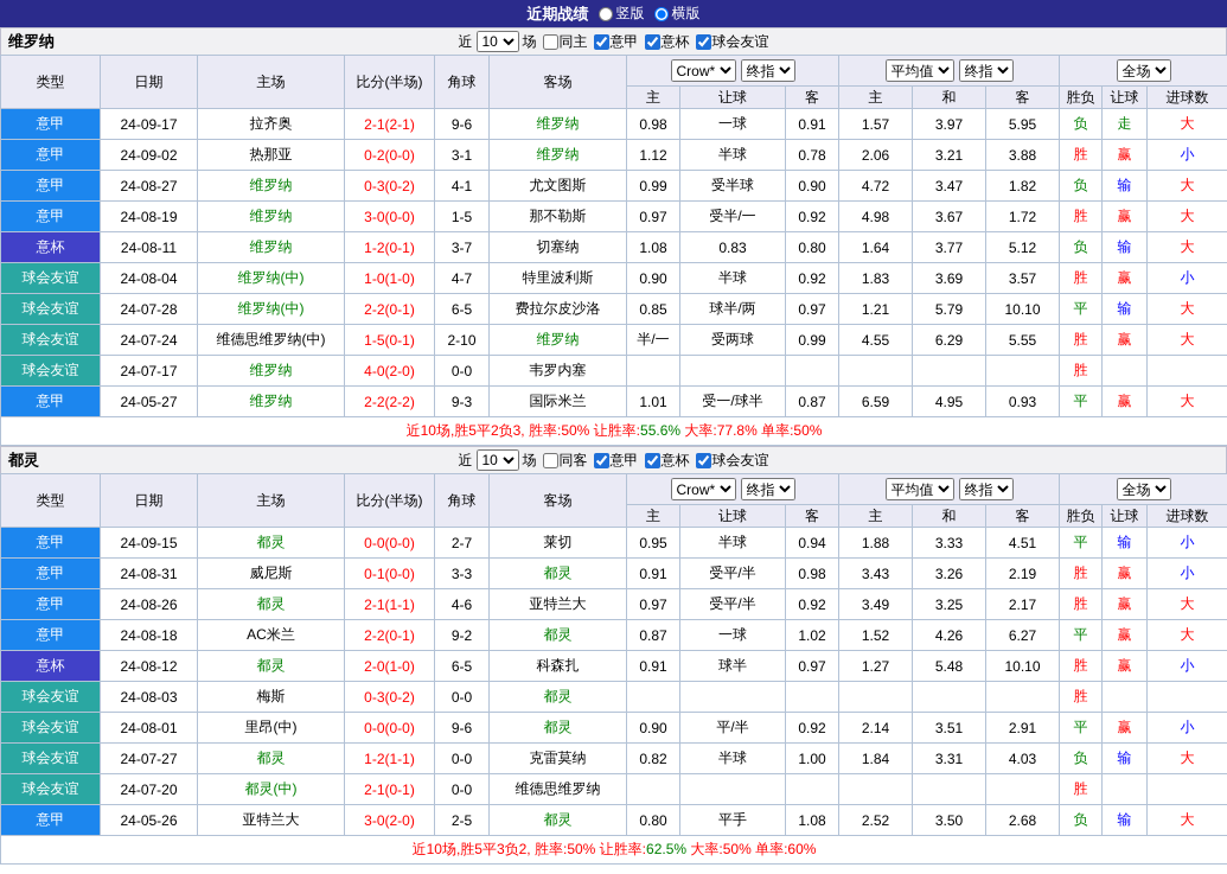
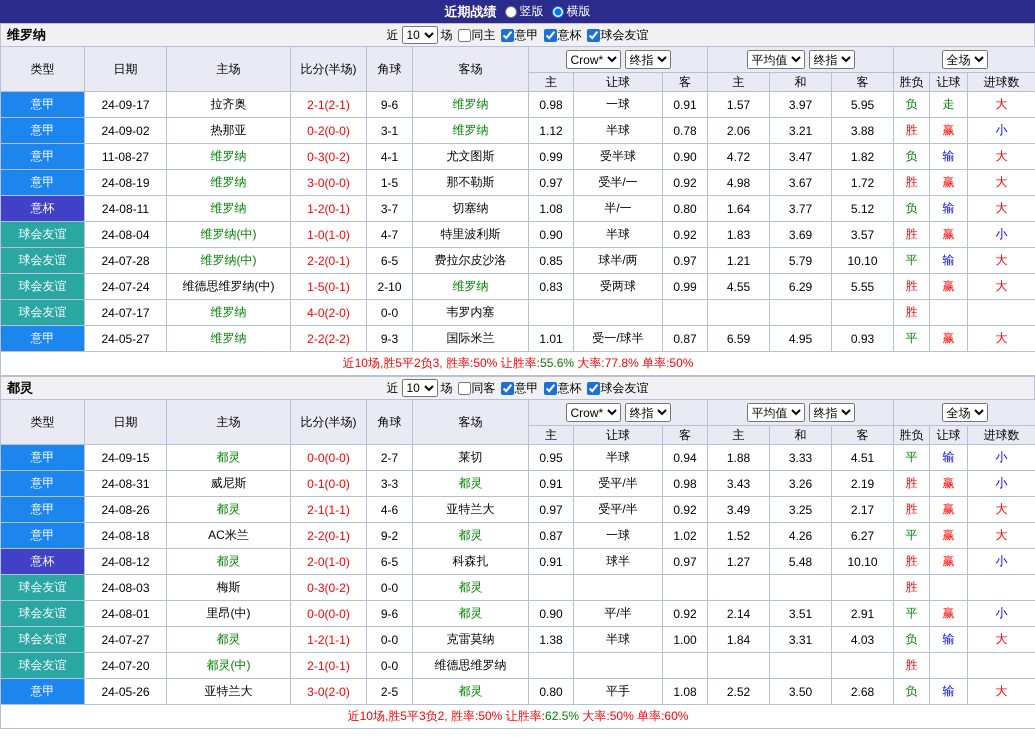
  近期战绩
  竖版
  横版
  维罗纳
  近
  10
  场
  同主
  意甲
  意杯
  球会友谊
  类型	日期	主场	比分(半场)	角球	客场	Crow* 终指	平均值 终指	全场
  主	让球	客	主	和	客	胜负	让球	进球数
  意甲	24-09-17	拉齐奥	2-1(2-1)	9-6	维罗纳	0.98	一球	0.91	1.57	3.97	5.95	负	走	大
  意甲	24-09-02	热那亚	0-2(0-0)	3-1	维罗纳	1.12	半球	0.78	2.06	3.21	3.88	胜	赢	小
- 意甲	24-08-27	维罗纳	0-3(0-2)	4-1	尤文图斯	0.99	受半球	0.90	4.72	3.47	1.82	负	输	大
+ 意甲	11-08-27	维罗纳	0-3(0-2)	4-1	尤文图斯	0.99	受半球	0.90	4.72	3.47	1.82	负	输	大
  意甲	24-08-19	维罗纳	3-0(0-0)	1-5	那不勒斯	0.97	受半/一	0.92	4.98	3.67	1.72	胜	赢	大
- 意杯	24-08-11	维罗纳	1-2(0-1)	3-7	切塞纳	1.08	0.83	0.80	1.64	3.77	5.12	负	输	大
+ 意杯	24-08-11	维罗纳	1-2(0-1)	3-7	切塞纳	1.08	半/一	0.80	1.64	3.77	5.12	负	输	大
  球会友谊	24-08-04	维罗纳(中)	1-0(1-0)	4-7	特里波利斯	0.90	半球	0.92	1.83	3.69	3.57	胜	赢	小
  球会友谊	24-07-28	维罗纳(中)	2-2(0-1)	6-5	费拉尔皮沙洛	0.85	球半/两	0.97	1.21	5.79	10.10	平	输	大
- 球会友谊	24-07-24	维德思维罗纳(中)	1-5(0-1)	2-10	维罗纳	半/一	受两球	0.99	4.55	6.29	5.55	胜	赢	大
+ 球会友谊	24-07-24	维德思维罗纳(中)	1-5(0-1)	2-10	维罗纳	0.83	受两球	0.99	4.55	6.29	5.55	胜	赢	大
  球会友谊	24-07-17	维罗纳	4-0(2-0)	0-0	韦罗内塞							胜
  意甲	24-05-27	维罗纳	2-2(2-2)	9-3	国际米兰	1.01	受一/球半	0.87	6.59	4.95	0.93	平	赢	大
  近10场,胜5平2负3, 胜率:50% 让胜率:55.6% 大率:77.8% 单率:50%
  都灵
  近
  10
  场
  同客
  意甲
  意杯
  球会友谊
  类型	日期	主场	比分(半场)	角球	客场	Crow* 终指	平均值 终指	全场
  主	让球	客	主	和	客	胜负	让球	进球数
  意甲	24-09-15	都灵	0-0(0-0)	2-7	莱切	0.95	半球	0.94	1.88	3.33	4.51	平	输	小
  意甲	24-08-31	威尼斯	0-1(0-0)	3-3	都灵	0.91	受平/半	0.98	3.43	3.26	2.19	胜	赢	小
  意甲	24-08-26	都灵	2-1(1-1)	4-6	亚特兰大	0.97	受平/半	0.92	3.49	3.25	2.17	胜	赢	大
  意甲	24-08-18	AC米兰	2-2(0-1)	9-2	都灵	0.87	一球	1.02	1.52	4.26	6.27	平	赢	大
  意杯	24-08-12	都灵	2-0(1-0)	6-5	科森扎	0.91	球半	0.97	1.27	5.48	10.10	胜	赢	小
  球会友谊	24-08-03	梅斯	0-3(0-2)	0-0	都灵							胜
  球会友谊	24-08-01	里昂(中)	0-0(0-0)	9-6	都灵	0.90	平/半	0.92	2.14	3.51	2.91	平	赢	小
- 球会友谊	24-07-27	都灵	1-2(1-1)	0-0	克雷莫纳	0.82	半球	1.00	1.84	3.31	4.03	负	输	大
+ 球会友谊	24-07-27	都灵	1-2(1-1)	0-0	克雷莫纳	1.38	半球	1.00	1.84	3.31	4.03	负	输	大
  球会友谊	24-07-20	都灵(中)	2-1(0-1)	0-0	维德思维罗纳							胜
  意甲	24-05-26	亚特兰大	3-0(2-0)	2-5	都灵	0.80	平手	1.08	2.52	3.50	2.68	负	输	大
  近10场,胜5平3负2, 胜率:50% 让胜率:62.5% 大率:50% 单率:60%
